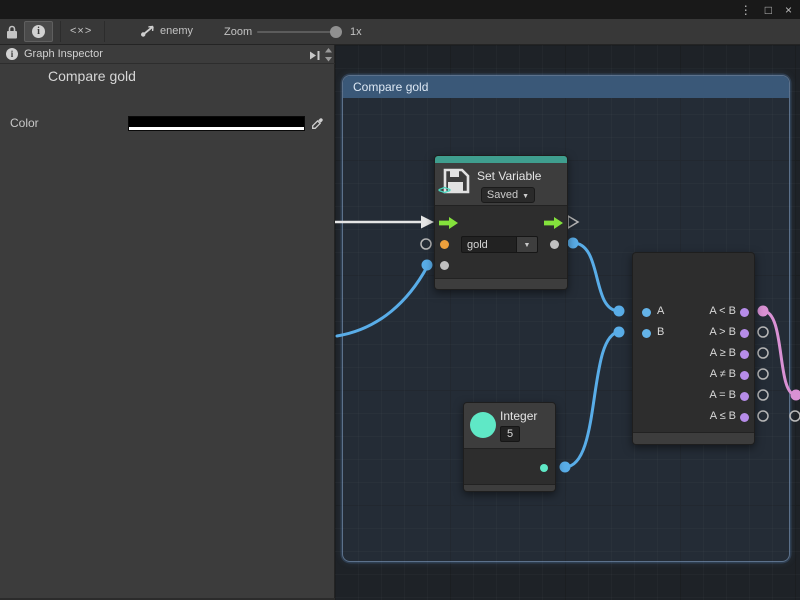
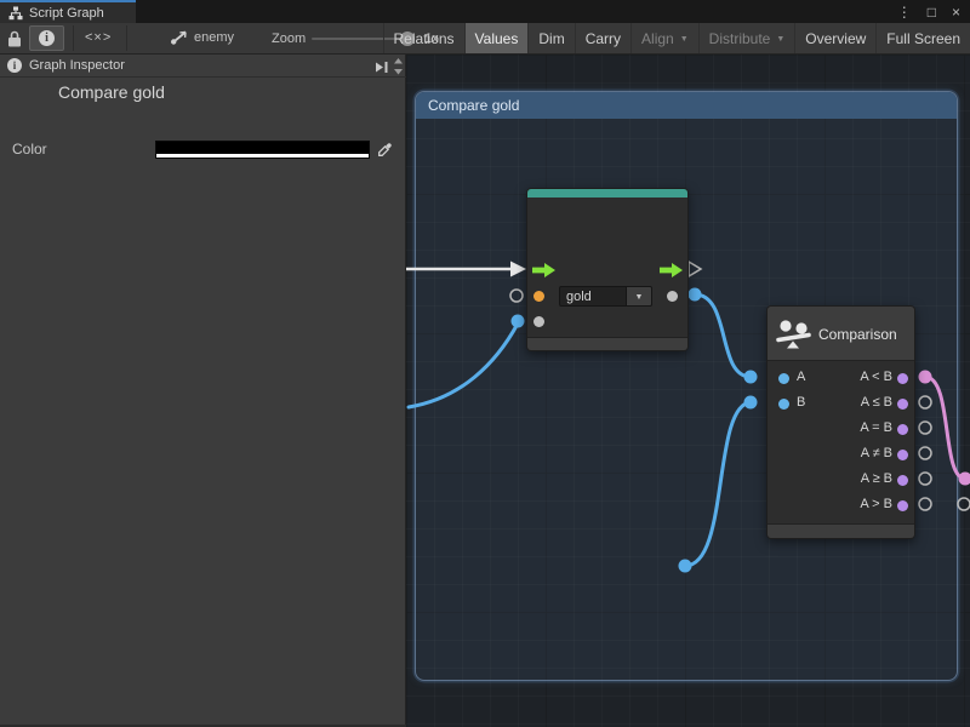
+ Script Graph
  ⋮
  □
  ×
  i
  <×>
  enemy
  Zoom
  1x
+ Relations
+ Values
+ Dim
+ Carry
+ Align
+ Distribute
+ Overview
+ Full Screen
  i
  Graph Inspector
  Compare gold
  Color
  Compare gold
- <>
- Set Variable
- Saved
  gold
+ Comparison
  A
  B
  A < B
- A > B
+ A ≤ B
- A ≥ B
+ A = B
  A ≠ B
- A = B
+ A ≥ B
- A ≤ B
+ A > B
- Integer
- 5
